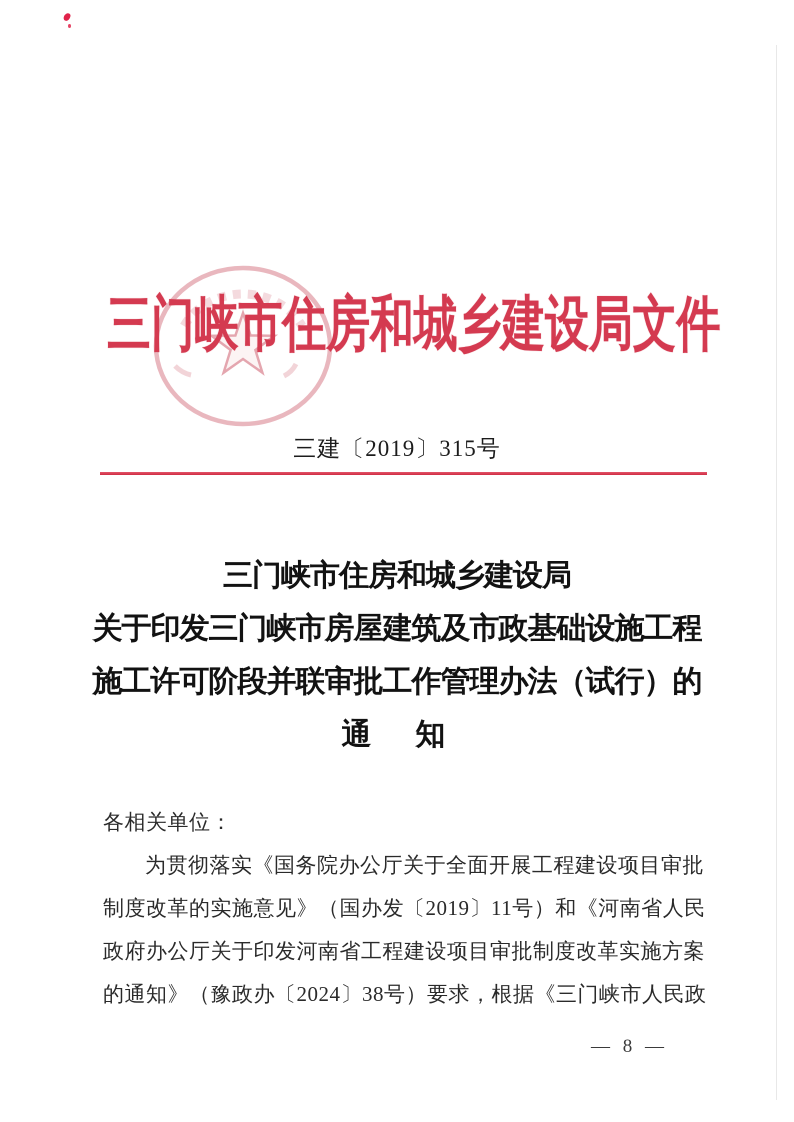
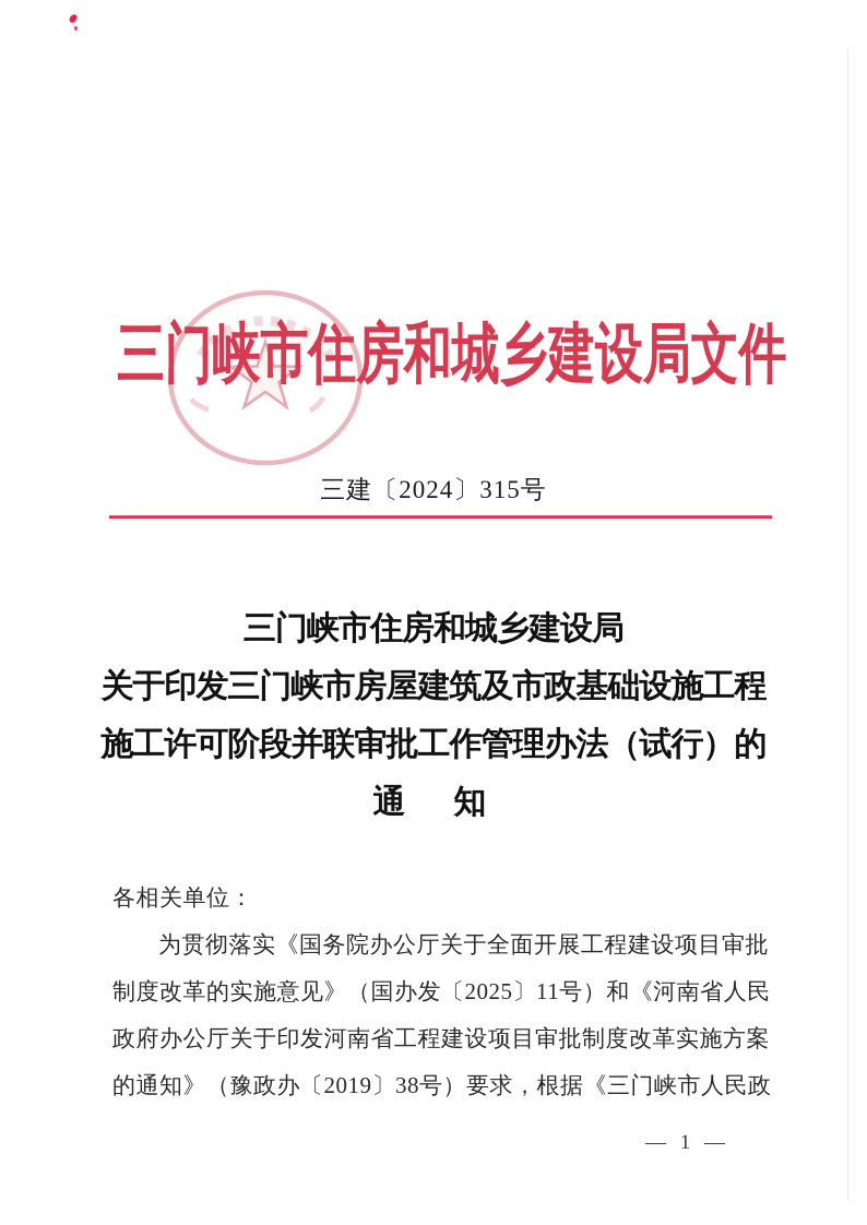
  三门峡市住房和城乡建设局文件
- 三建〔2019〕315号
+ 三建〔2024〕315号
  三门峡市住房和城乡建设局
  关于印发三门峡市房屋建筑及市政基础设施工程
  施工许可阶段并联审批工作管理办法（试行）的
  通 知
  各相关单位：
  为贯彻落实《国务院办公厅关于全面开展工程建设项目审批
- 制度改革的实施意见》（国办发〔2019〕11号）和《河南省人民
+ 制度改革的实施意见》（国办发〔2025〕11号）和《河南省人民
  政府办公厅关于印发河南省工程建设项目审批制度改革实施方案
- 的通知》（豫政办〔2024〕38号）要求，根据《三门峡市人民政
+ 的通知》（豫政办〔2019〕38号）要求，根据《三门峡市人民政
- — 8 —
+ — 1 —
